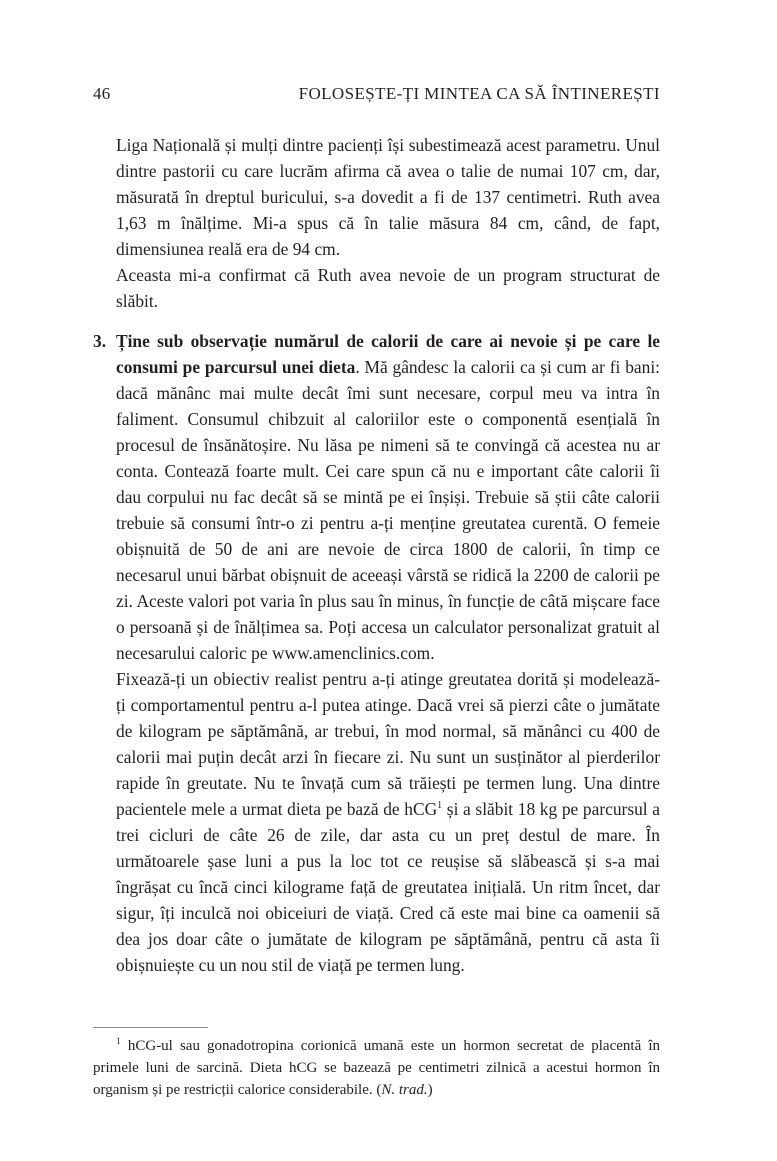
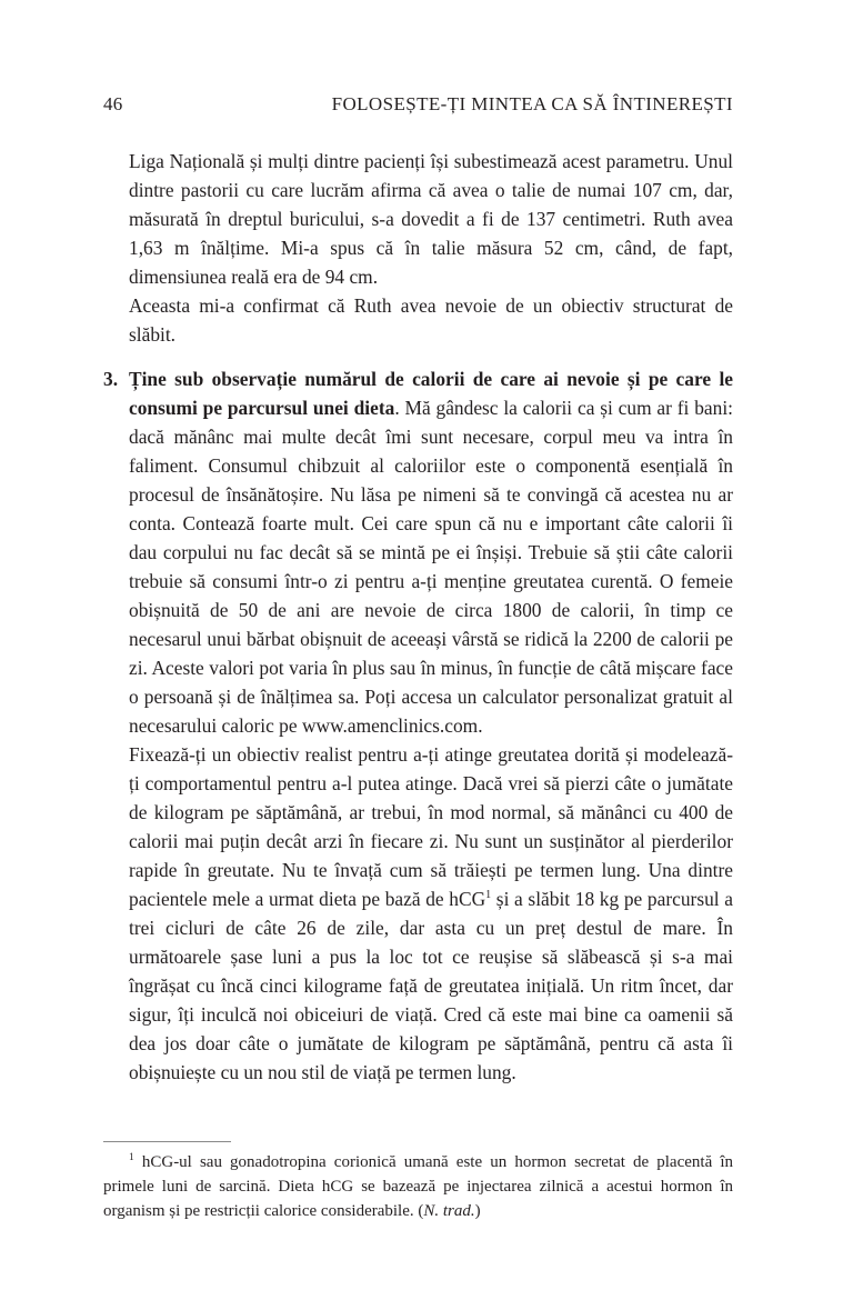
  46
  FOLOSEȘTE-ȚI MINTEA CA SĂ ÎNTINEREȘTI
- Liga Națională și mulți dintre pacienți își subestimează acest parametru. Unul dintre pastorii cu care lucrăm afirma că avea o talie de numai 107 cm, dar, măsurată în dreptul buricului, s-a dovedit a fi de 137 centimetri. Ruth avea 1,63 m înălțime. Mi-a spus că în talie măsura 84 cm, când, de fapt, dimensiunea reală era de 94 cm.
+ Liga Națională și mulți dintre pacienți își subestimează acest parametru. Unul dintre pastorii cu care lucrăm afirma că avea o talie de numai 107 cm, dar, măsurată în dreptul buricului, s-a dovedit a fi de 137 centimetri. Ruth avea 1,63 m înălțime. Mi-a spus că în talie măsura 52 cm, când, de fapt, dimensiunea reală era de 94 cm.
- Aceasta mi-a confirmat că Ruth avea nevoie de un program structurat de slăbit.
+ Aceasta mi-a confirmat că Ruth avea nevoie de un obiectiv structurat de slăbit.
  3.
  Ține sub observație numărul de calorii de care ai nevoie și pe care le consumi pe parcursul unei dieta. Mă gândesc la calorii ca și cum ar fi bani: dacă mănânc mai multe decât îmi sunt necesare, corpul meu va intra în faliment. Consumul chibzuit al caloriilor este o componentă esențială în procesul de însănătoșire. Nu lăsa pe nimeni să te convingă că acestea nu ar conta. Contează foarte mult. Cei care spun că nu e important câte calorii îi dau corpului nu fac decât să se mintă pe ei înșiși. Trebuie să știi câte calorii trebuie să consumi într-o zi pentru a-ți menține greutatea curentă. O femeie obișnuită de 50 de ani are nevoie de circa 1800 de calorii, în timp ce necesarul unui bărbat obișnuit de aceeași vârstă se ridică la 2200 de calorii pe zi. Aceste valori pot varia în plus sau în minus, în funcție de câtă mișcare face o persoană și de înălțimea sa. Poți accesa un calculator personalizat gratuit al necesarului caloric pe www.amenclinics.com.
  Fixează-ți un obiectiv realist pentru a-ți atinge greutatea dorită și modelează-ți comportamentul pentru a-l putea atinge. Dacă vrei să pierzi câte o jumătate de kilogram pe săptămână, ar trebui, în mod normal, să mănânci cu 400 de calorii mai puțin decât arzi în fiecare zi. Nu sunt un susținător al pierderilor rapide în greutate. Nu te învață cum să trăiești pe termen lung. Una dintre pacientele mele a urmat dieta pe bază de hCG1 și a slăbit 18 kg pe parcursul a trei cicluri de câte 26 de zile, dar asta cu un preț destul de mare. În următoarele șase luni a pus la loc tot ce reușise să slăbească și s-a mai îngrășat cu încă cinci kilograme față de greutatea inițială. Un ritm încet, dar sigur, îți inculcă noi obiceiuri de viață. Cred că este mai bine ca oamenii să dea jos doar câte o jumătate de kilogram pe săptămână, pentru că asta îi obișnuiește cu un nou stil de viață pe termen lung.
- 1 hCG-ul sau gonadotropina corionică umană este un hormon secretat de placentă în primele luni de sarcină. Dieta hCG se bazează pe centimetri zilnică a acestui hormon în organism și pe restricții calorice considerabile. (N. trad.)
+ 1 hCG-ul sau gonadotropina corionică umană este un hormon secretat de placentă în primele luni de sarcină. Dieta hCG se bazează pe injectarea zilnică a acestui hormon în organism și pe restricții calorice considerabile. (N. trad.)
